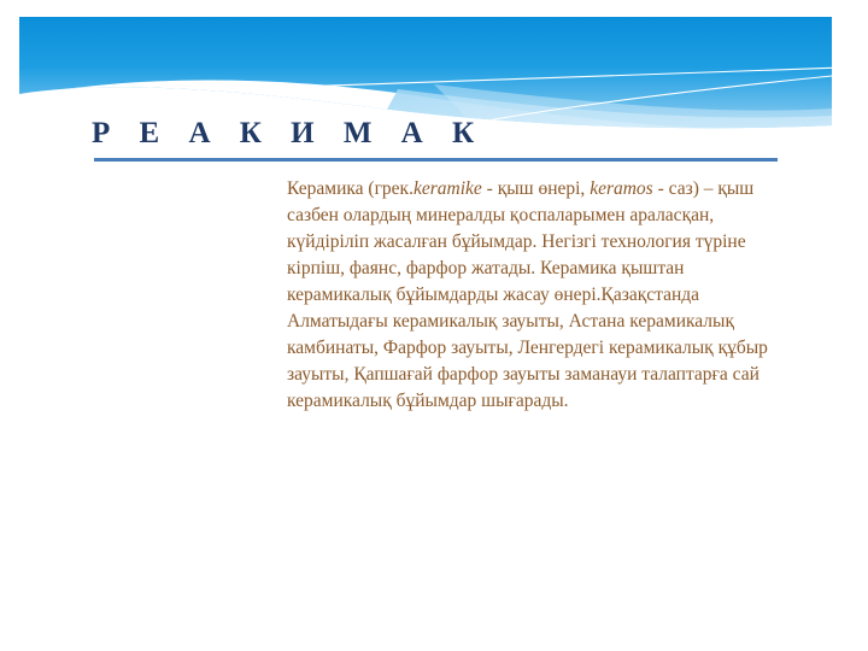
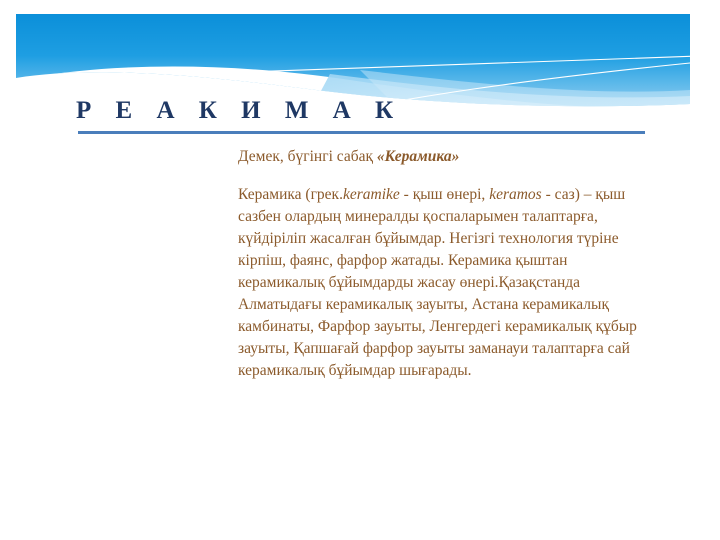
  Р Е А К И М А К
+ Демек, бүгінгі сабақ «Керамика»
- Керамика (грек.keramike - қыш өнері, keramos - саз) – қыш сазбен олардың минералды қоспаларымен араласқан, күйдіріліп жасалған бұйымдар. Негізгі технология түріне кірпіш, фаянс, фарфор жатады. Керамика қыштан керамикалық бұйымдарды жасау өнері.Қазақстанда Алматыдағы керамикалық зауыты, Астана керамикалық камбинаты, Фарфор зауыты, Ленгердегі керамикалық құбыр зауыты, Қапшағай фарфор зауыты заманауи талаптарға сай керамикалық бұйымдар шығарады.
+ Керамика (грек.keramike - қыш өнері, keramos - саз) – қыш сазбен олардың минералды қоспаларымен талаптарға, күйдіріліп жасалған бұйымдар. Негізгі технология түріне кірпіш, фаянс, фарфор жатады. Керамика қыштан керамикалық бұйымдарды жасау өнері.Қазақстанда Алматыдағы керамикалық зауыты, Астана керамикалық камбинаты, Фарфор зауыты, Ленгердегі керамикалық құбыр зауыты, Қапшағай фарфор зауыты заманауи талаптарға сай керамикалық бұйымдар шығарады.
